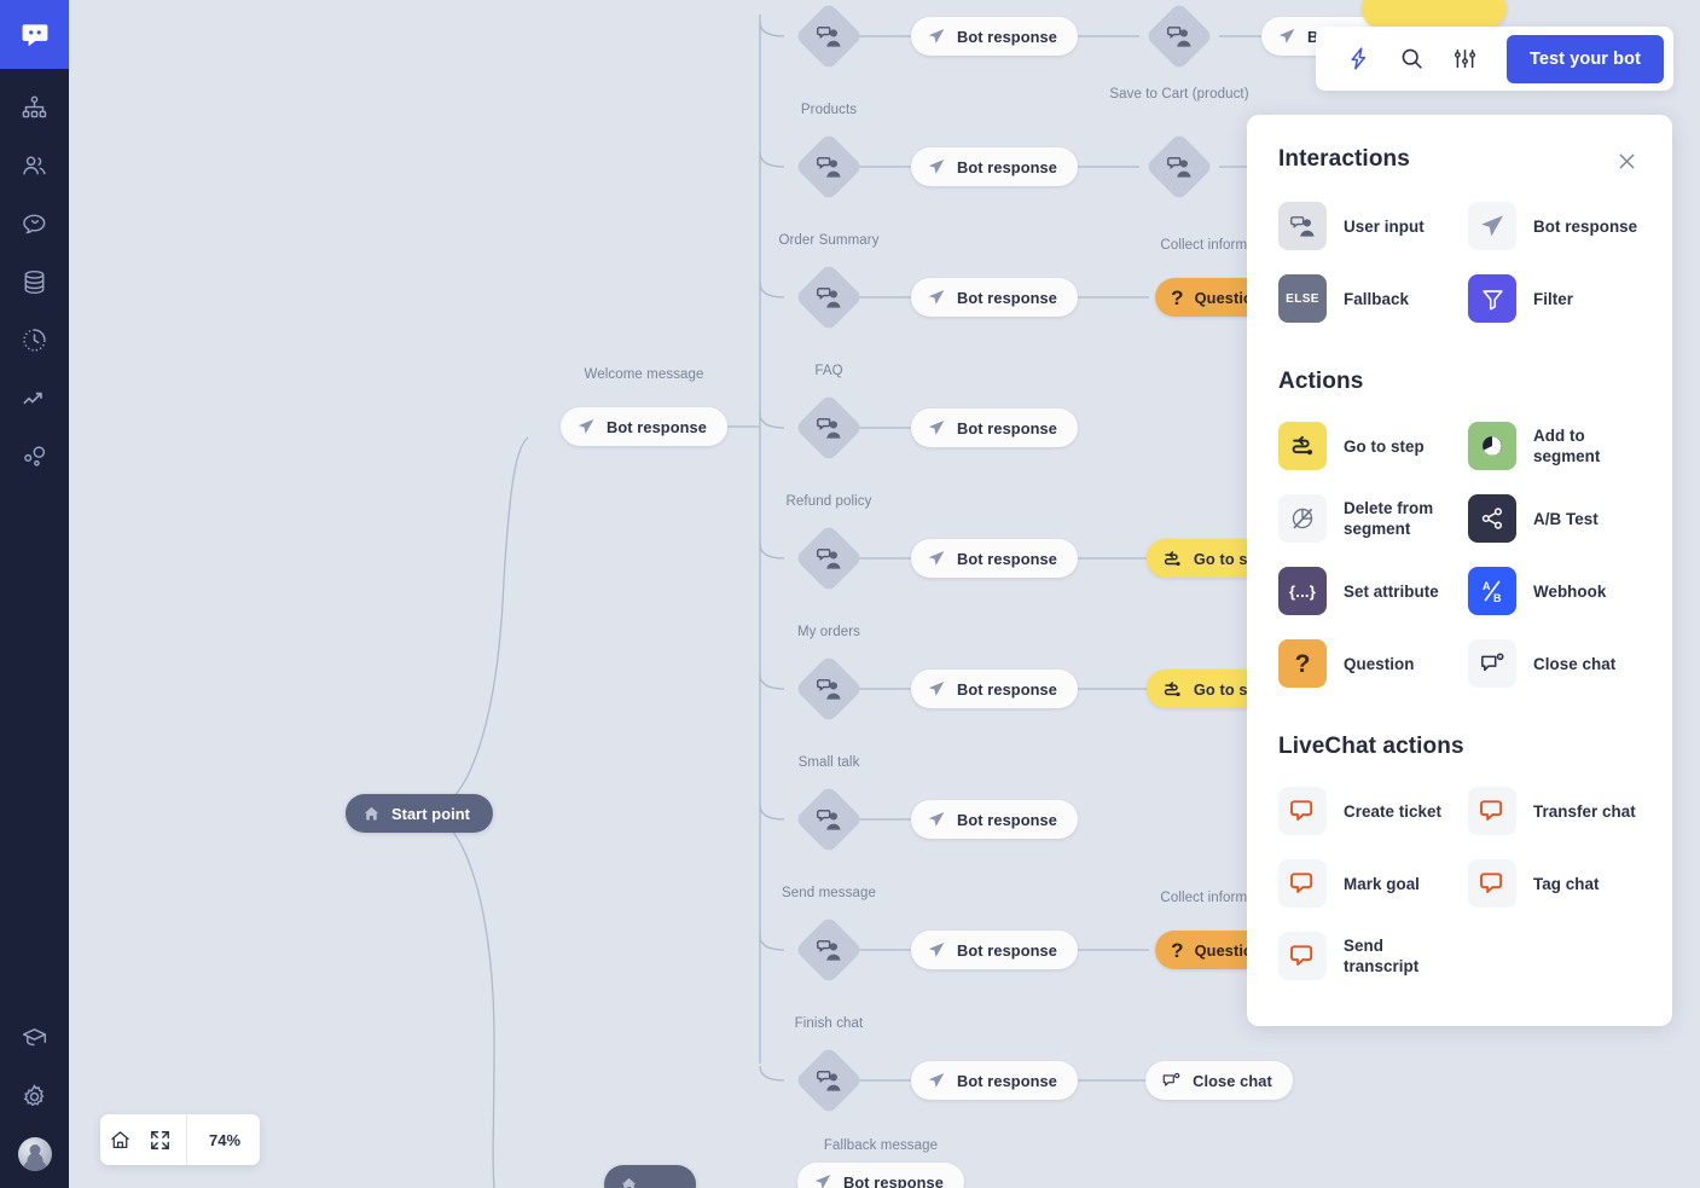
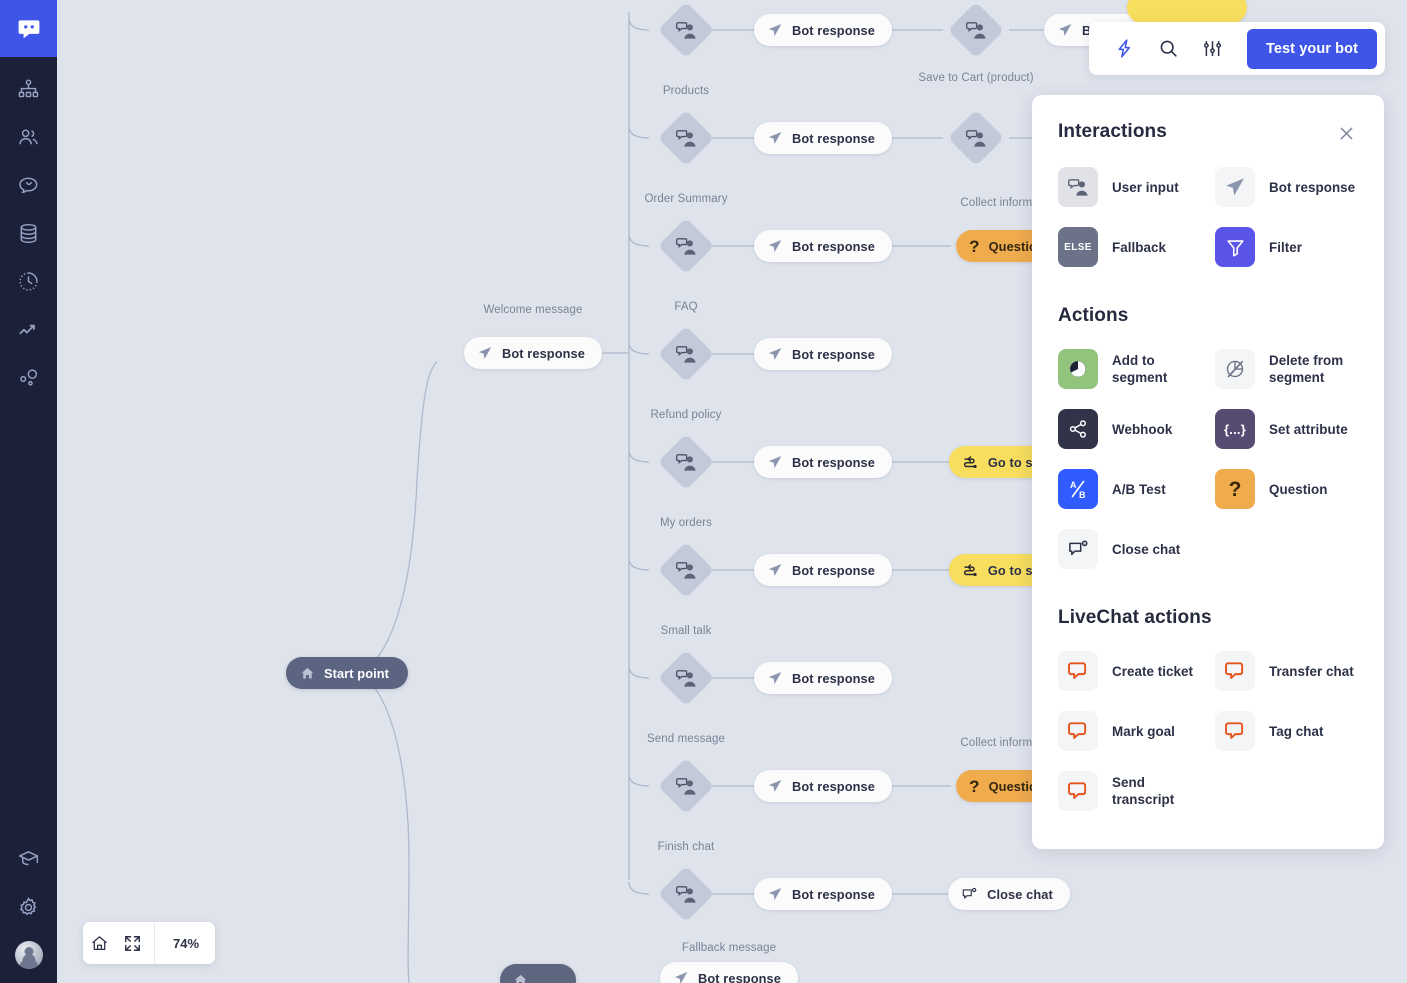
  Start point
  Welcome message
  Bot response
  Fallback message
  Bot response
  Products
  Order Summary
  FAQ
  Refund policy
  My orders
  Small talk
  Send message
  Finish chat
  Bot response
  Bot response
  Bot response
  Bot response
  Bot response
  Bot response
  Bot response
  Bot response
  Bot response
  Save to Cart (product)
  Collect inform
  ?
  Questi
  Collect inform
  ?
  Questi
  Close chat
  Test your bot
  74%
  Interactions
  User input
  Bot response
  ELSE
  Fallback
  Filter
  Actions
- Go to step
  Add to segment
  Delete from segment
- A/B Test
+ Webhook
  {...}
  Set attribute
  A
  B
- Webhook
+ A/B Test
  ?
  Question
  Close chat
  LiveChat actions
  Create ticket
  Transfer chat
  Mark goal
  Tag chat
  Send transcript
